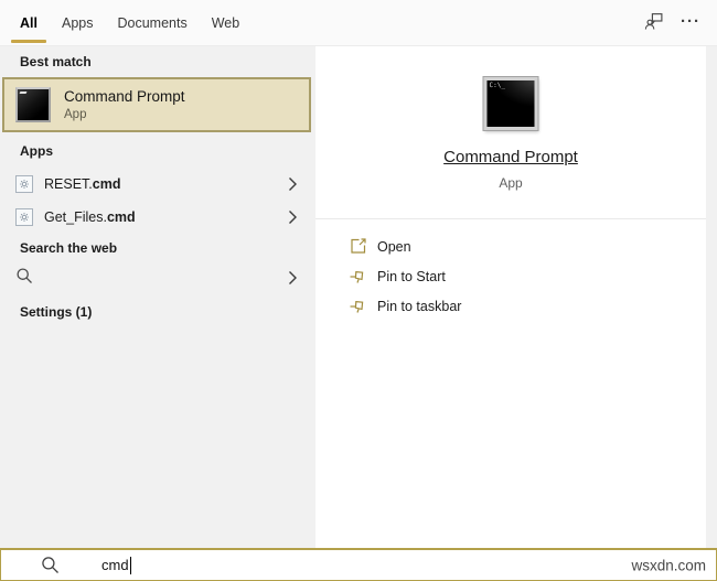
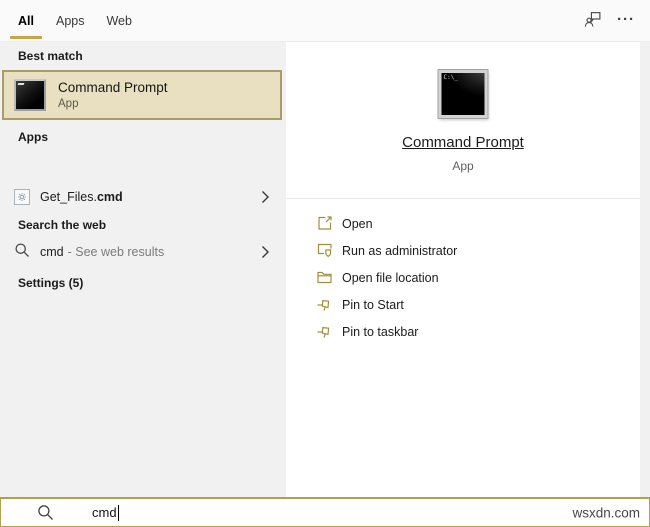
  All
  Apps
- Documents
  Web
  ···
  Best match
  Command Prompt
  App
  Apps
- RESET.cmd
  Get_Files.cmd
  Search the web
+ cmd - See web results
- Settings (1)
+ Settings (5)
  Command Prompt
  App
  Open
+ Run as administrator
+ Open file location
  Pin to Start
  Pin to taskbar
  cmd
  wsxdn.com
